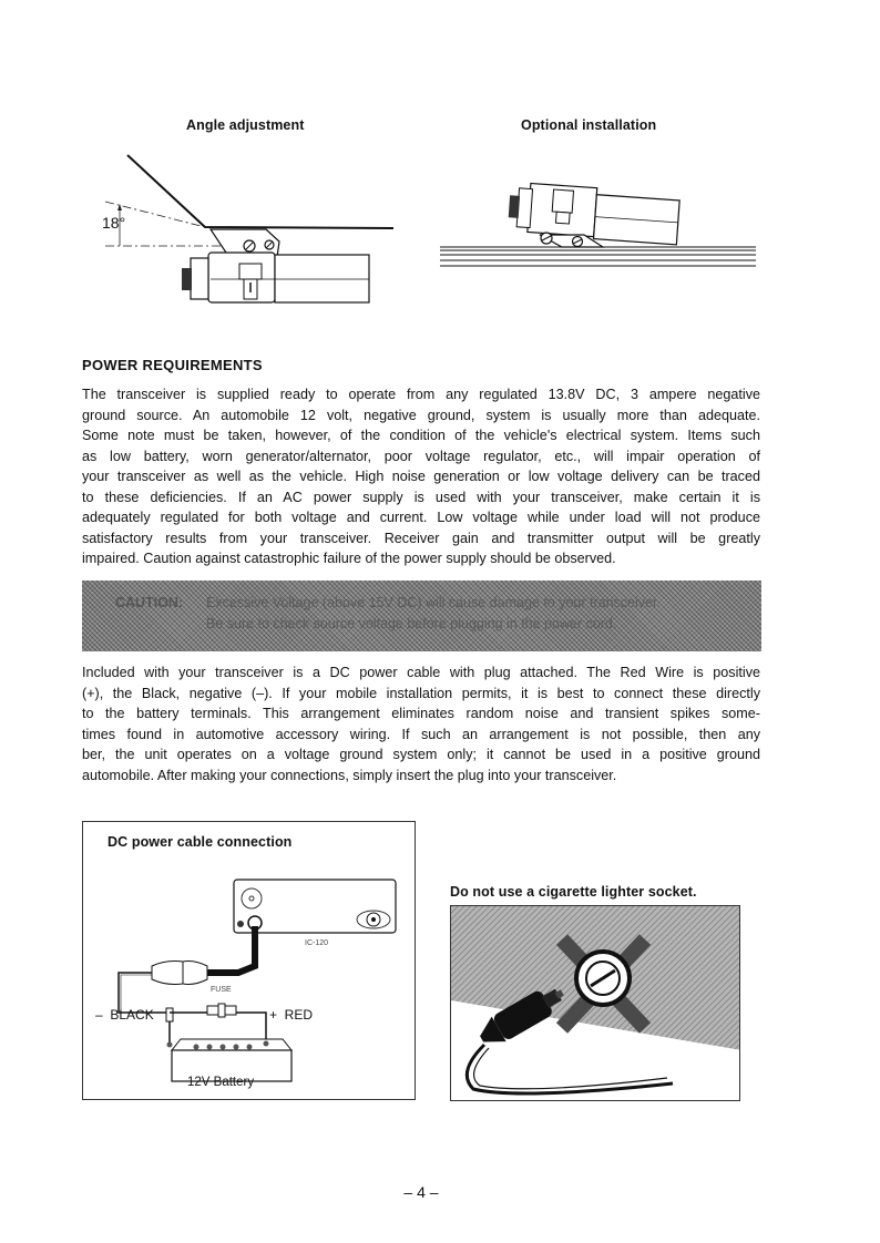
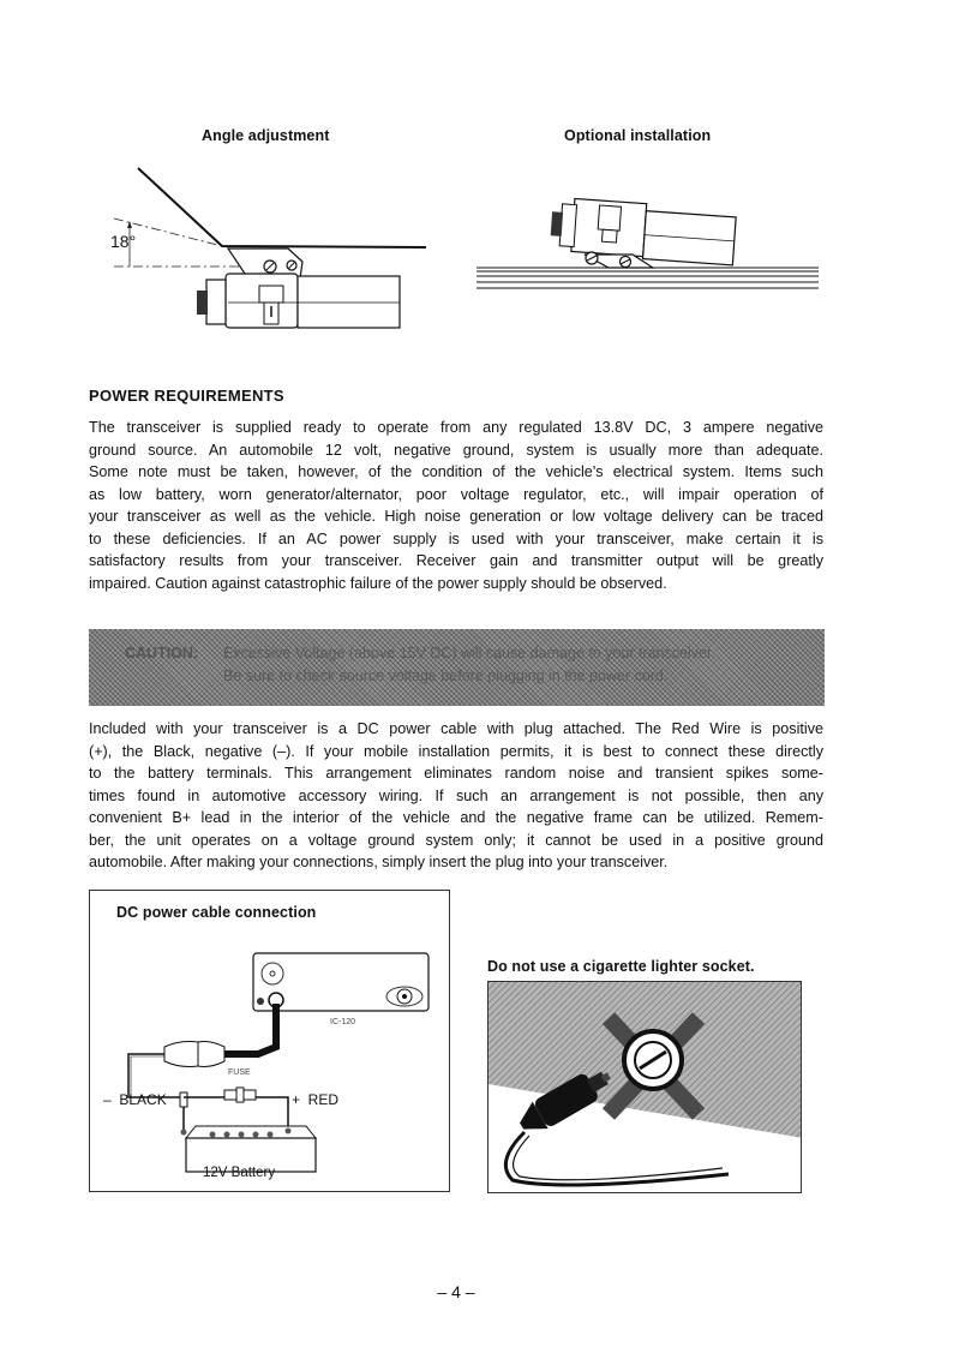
  Angle adjustment
  18°
  Optional installation
  POWER REQUIREMENTS
  The transceiver is supplied ready to operate from any regulated 13.8V DC, 3 ampere negative
  ground source. An automobile 12 volt, negative ground, system is usually more than adequate.
  Some note must be taken, however, of the condition of the vehicle's electrical system. Items such
  as low battery, worn generator/alternator, poor voltage regulator, etc., will impair operation of
  your transceiver as well as the vehicle. High noise generation or low voltage delivery can be traced
  to these deficiencies. If an AC power supply is used with your transceiver, make certain it is
- adequately regulated for both voltage and current. Low voltage while under load will not produce
  satisfactory results from your transceiver. Receiver gain and transmitter output will be greatly
  impaired. Caution against catastrophic failure of the power supply should be observed.
  CAUTION:
  Excessive Voltage (above 15V DC) will cause damage to your transceiver.
  Be sure to check source voltage before plugging in the power cord.
  Included with your transceiver is a DC power cable with plug attached. The Red Wire is positive
  (+), the Black, negative (–). If your mobile installation permits, it is best to connect these directly
  to the battery terminals. This arrangement eliminates random noise and transient spikes some-
  times found in automotive accessory wiring. If such an arrangement is not possible, then any
+ convenient B+ lead in the interior of the vehicle and the negative frame can be utilized. Remem-
  ber, the unit operates on a voltage ground system only; it cannot be used in a positive ground
  automobile. After making your connections, simply insert the plug into your transceiver.
  DC power cable connection
  – BLACK
  + RED
  12V Battery
  Do not use a cigarette lighter socket.
  – 4 –
